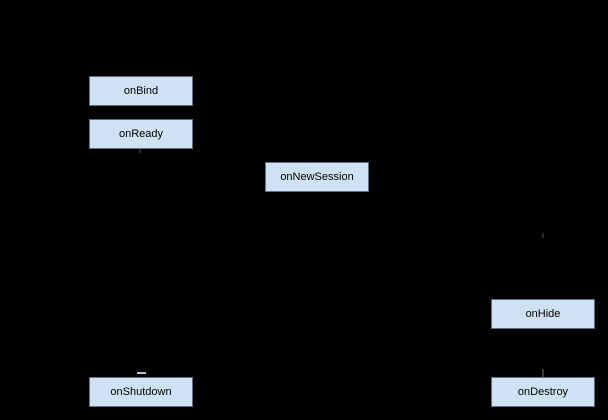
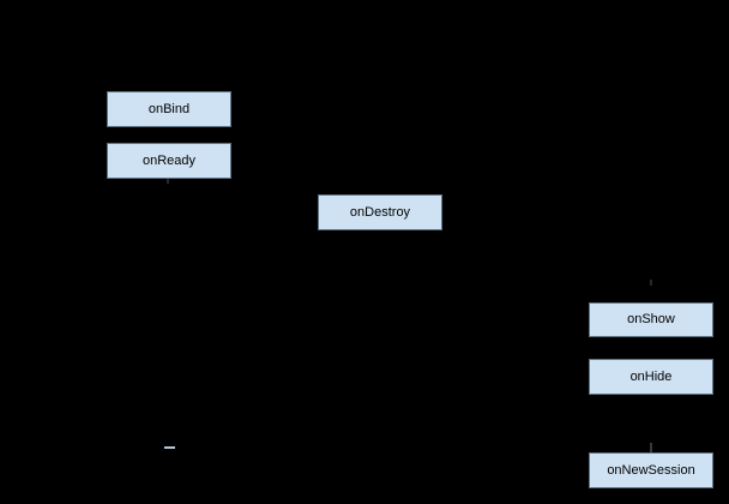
  onBind
  onReady
- onNewSession
+ onDestroy
+ onShow
  onHide
- onShutdown
- onDestroy
+ onNewSession
